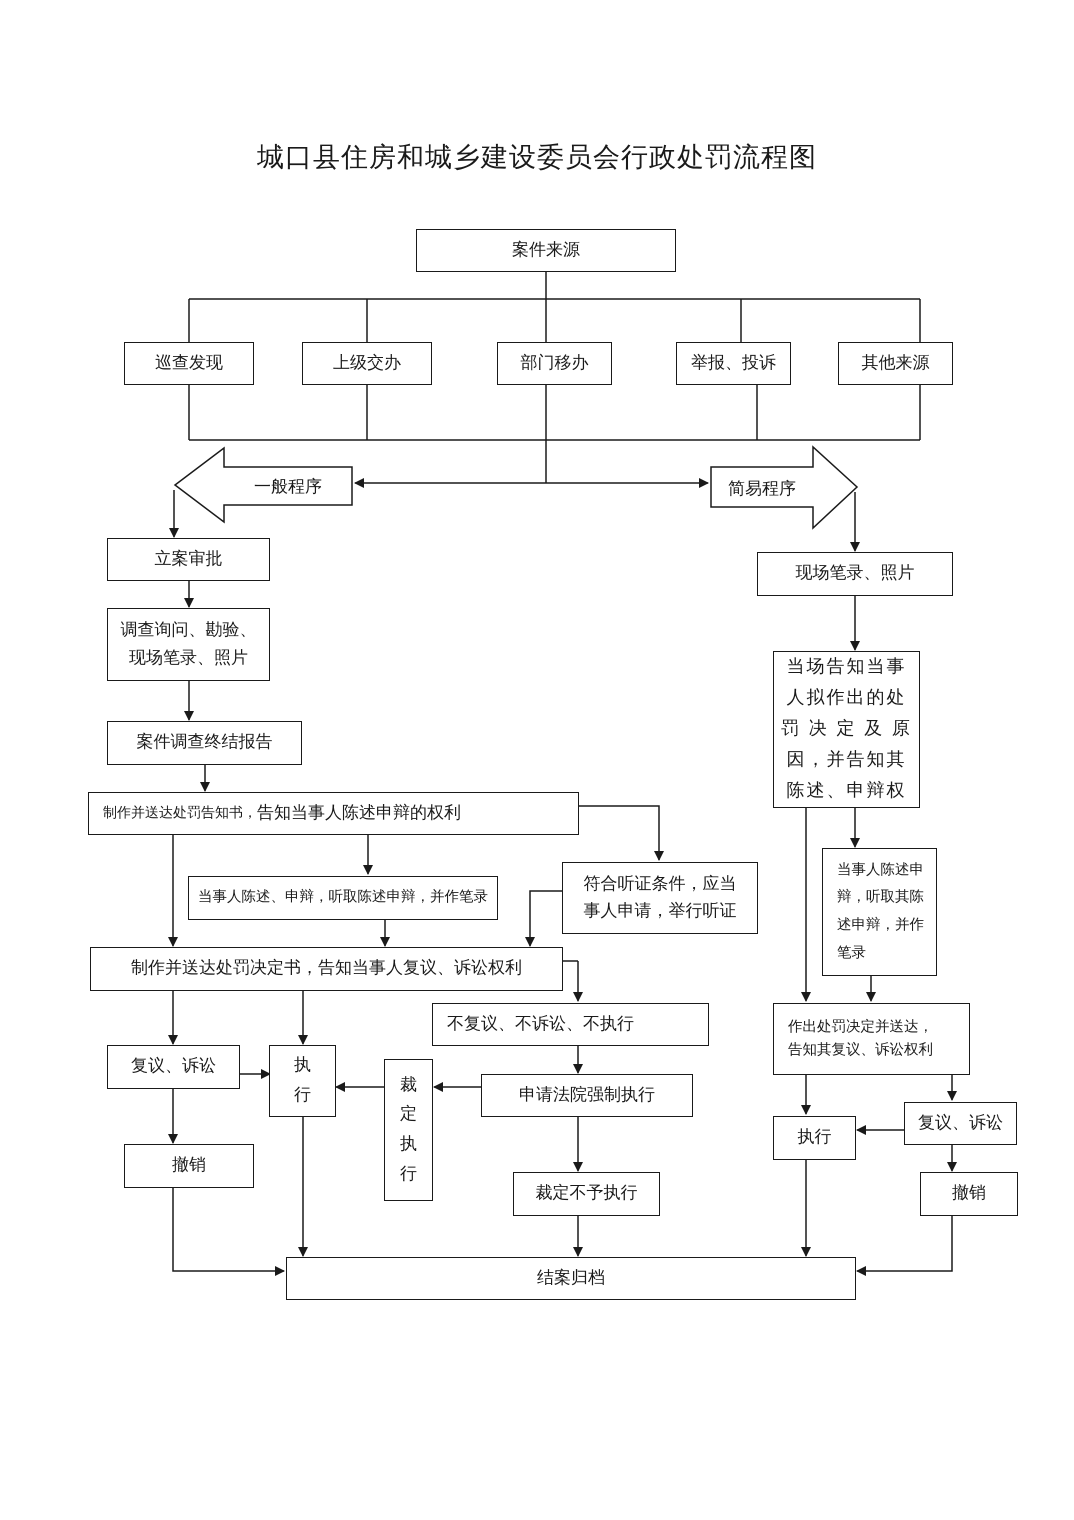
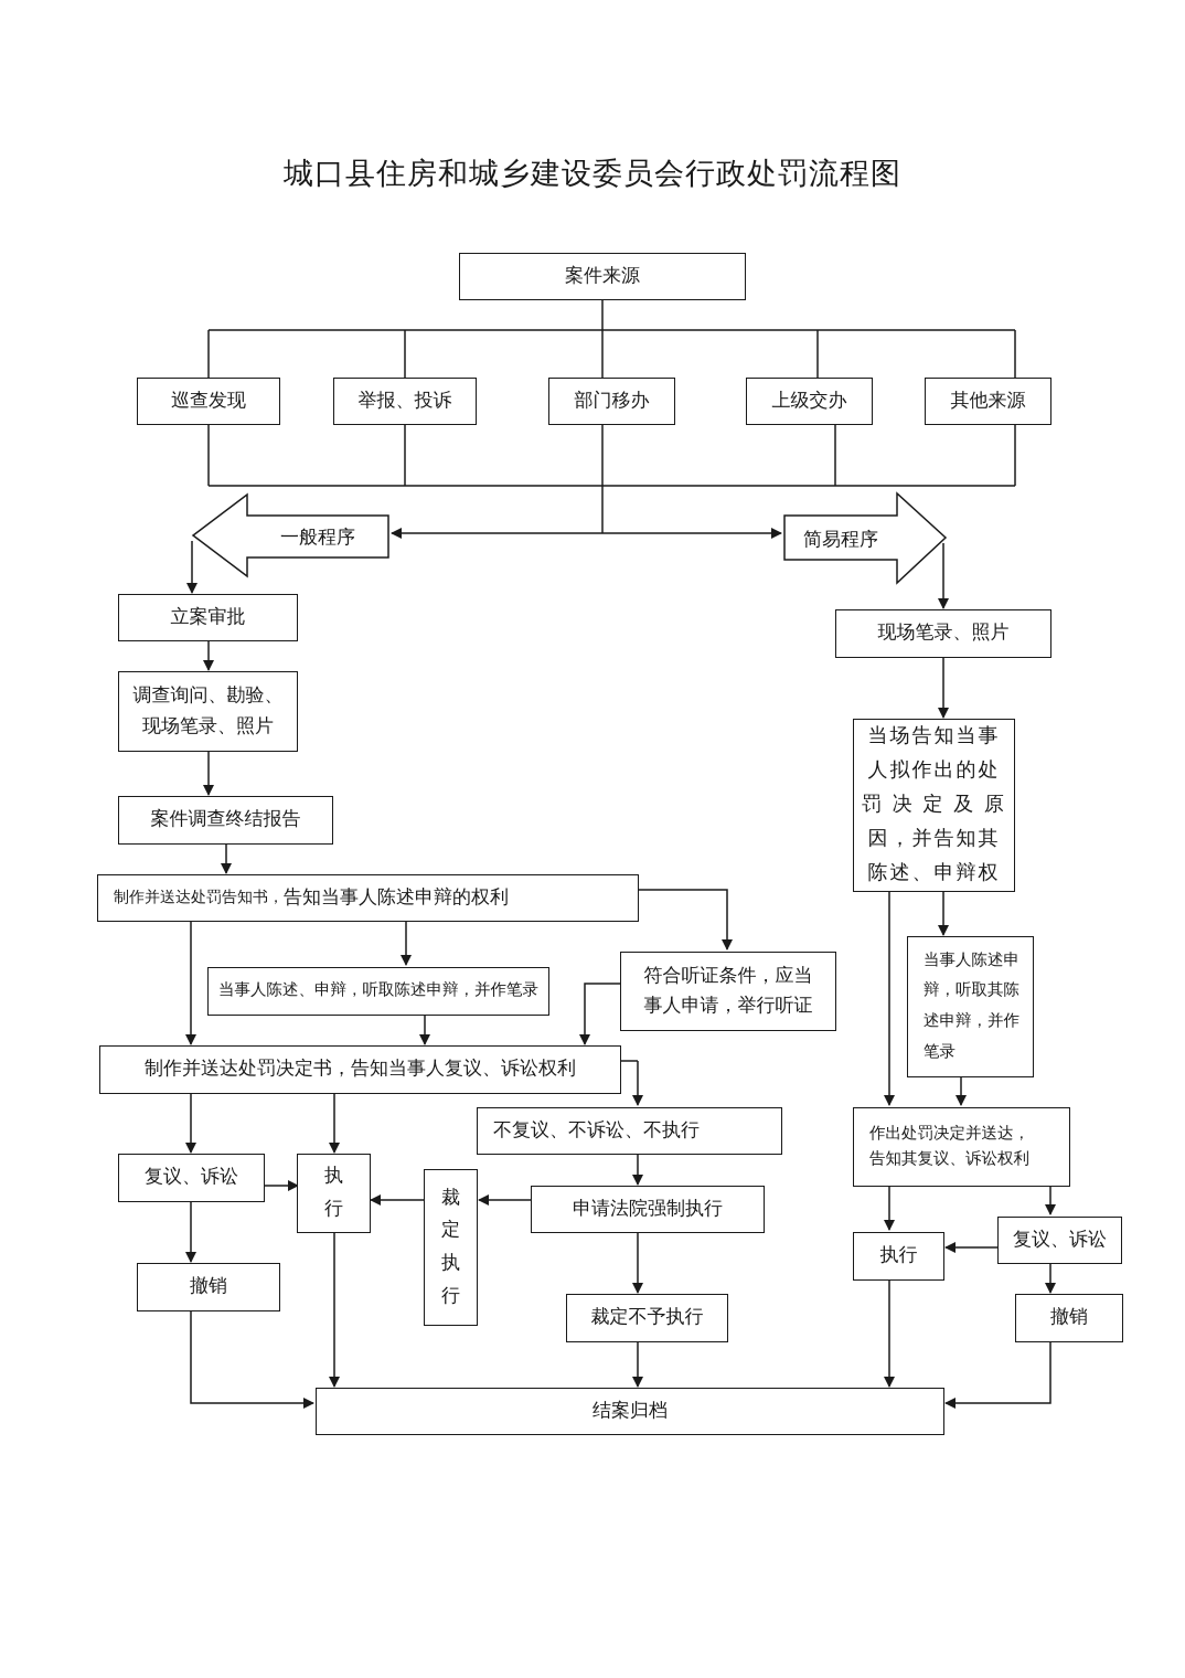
  城口县住房和城乡建设委员会行政处罚流程图
  案件来源
  巡查发现
- 上级交办
+ 举报、投诉
  部门移办
- 举报、投诉
+ 上级交办
  其他来源
  一般程序
  简易程序
  立案审批
  调查询问、勘验、
  现场笔录、照片
  案件调查终结报告
  制作并送达处罚告知书，
  告知当事人陈述申辩的权利
  当事人陈述、申辩，听取陈述申辩，并作笔录
  符合听证条件，应当
  事人申请，举行听证
  制作并送达处罚决定书，告知当事人复议、诉讼权利
  不复议、不诉讼、不执行
  复议、诉讼
  执
  行
  裁
  定
  执
  行
  申请法院强制执行
  撤销
  裁定不予执行
  现场笔录、照片
  当场告知当事
  人拟作出的处
  罚 决 定 及 原
  因，并告知其
  陈述、申辩权
  当事人陈述申
  辩，听取其陈
  述申辩，并作
  笔录
  作出处罚决定并送达，
  告知其复议、诉讼权利
  执行
  复议、诉讼
  撤销
  结案归档
